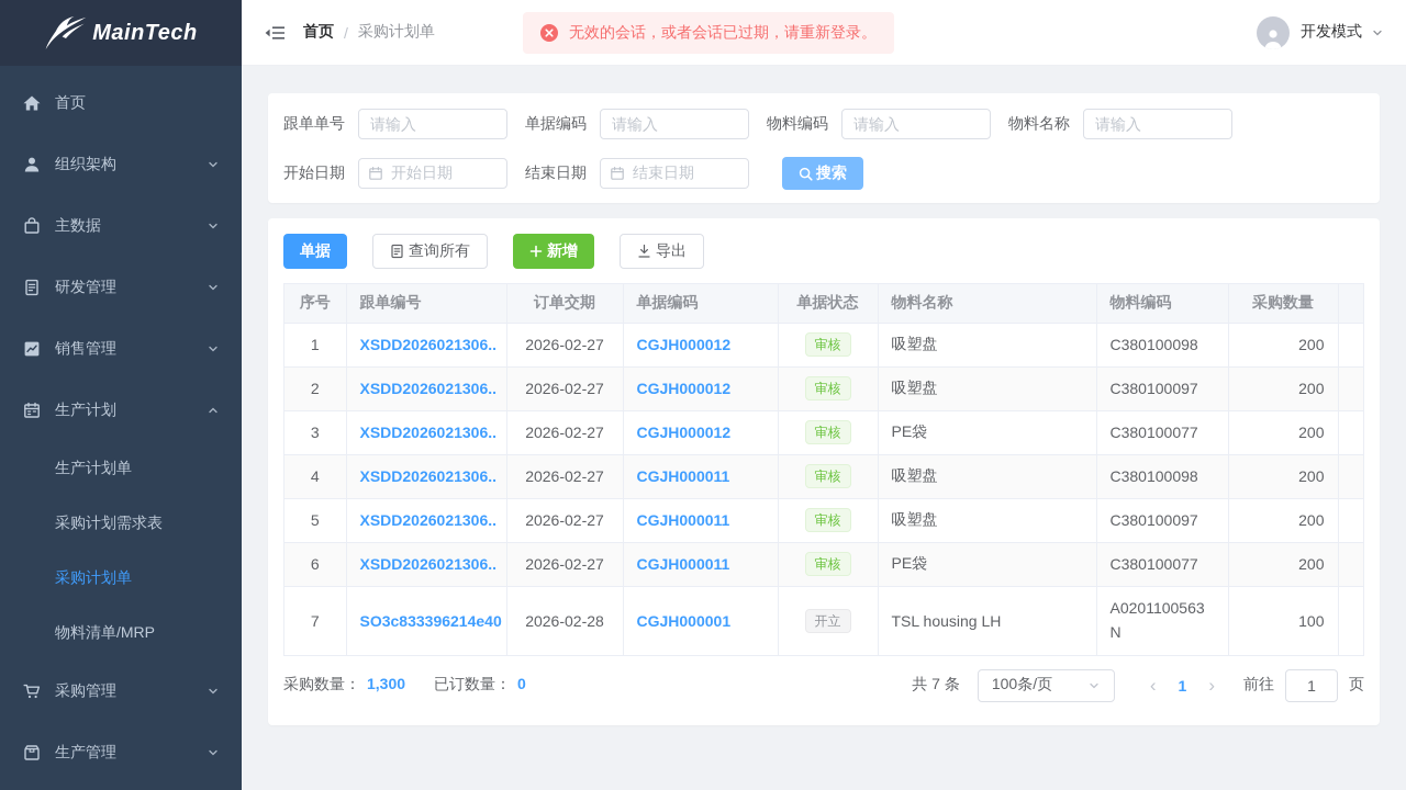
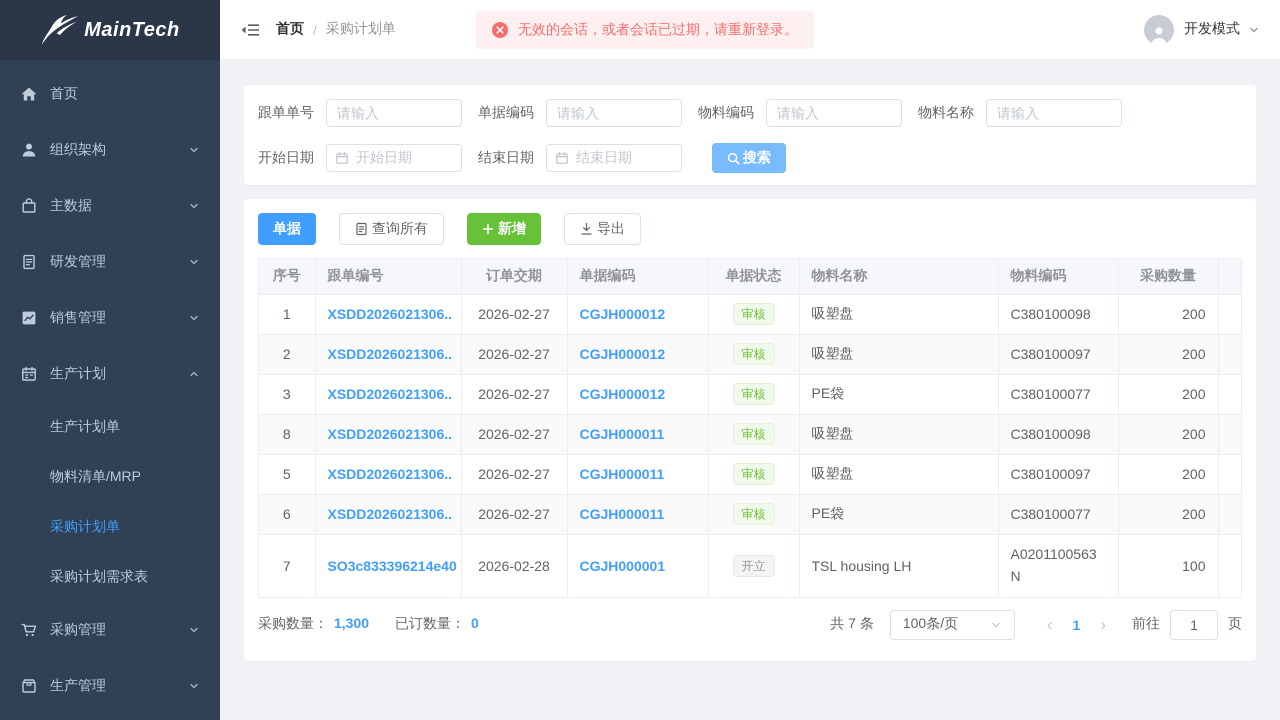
  MainTech
  首页
  组织架构
  主数据
  研发管理
  销售管理
  生产计划
  生产计划单
- 采购计划需求表
+ 物料清单/MRP
  采购计划单
- 物料清单/MRP
+ 采购计划需求表
  采购管理
  生产管理
  首页
  /
  采购计划单
  无效的会话，或者会话已过期，请重新登录。
  开发模式
  跟单单号
  请输入
  单据编码
  请输入
  物料编码
  请输入
  物料名称
  请输入
  开始日期
  开始日期
  结束日期
  结束日期
  搜索
  单据
  查询所有
  新增
  导出
  序号	跟单编号	订单交期	单据编码	单据状态	物料名称	物料编码	采购数量
  1	XSDD2026021306..	2026-02-27	CGJH000012	审核	吸塑盘	C380100098	200
  2	XSDD2026021306..	2026-02-27	CGJH000012	审核	吸塑盘	C380100097	200
  3	XSDD2026021306..	2026-02-27	CGJH000012	审核	PE袋	C380100077	200
- 4	XSDD2026021306..	2026-02-27	CGJH000011	审核	吸塑盘	C380100098	200
+ 8	XSDD2026021306..	2026-02-27	CGJH000011	审核	吸塑盘	C380100098	200
  5	XSDD2026021306..	2026-02-27	CGJH000011	审核	吸塑盘	C380100097	200
  6	XSDD2026021306..	2026-02-27	CGJH000011	审核	PE袋	C380100077	200
  7	SO3c833396214e40	2026-02-28	CGJH000001	开立	TSL housing LH	A0201100563N	100
  采购数量： 1,300
  已订数量： 0
  共 7 条
  100条/页
  ‹
  1
  ›
  前往
  1
  页
